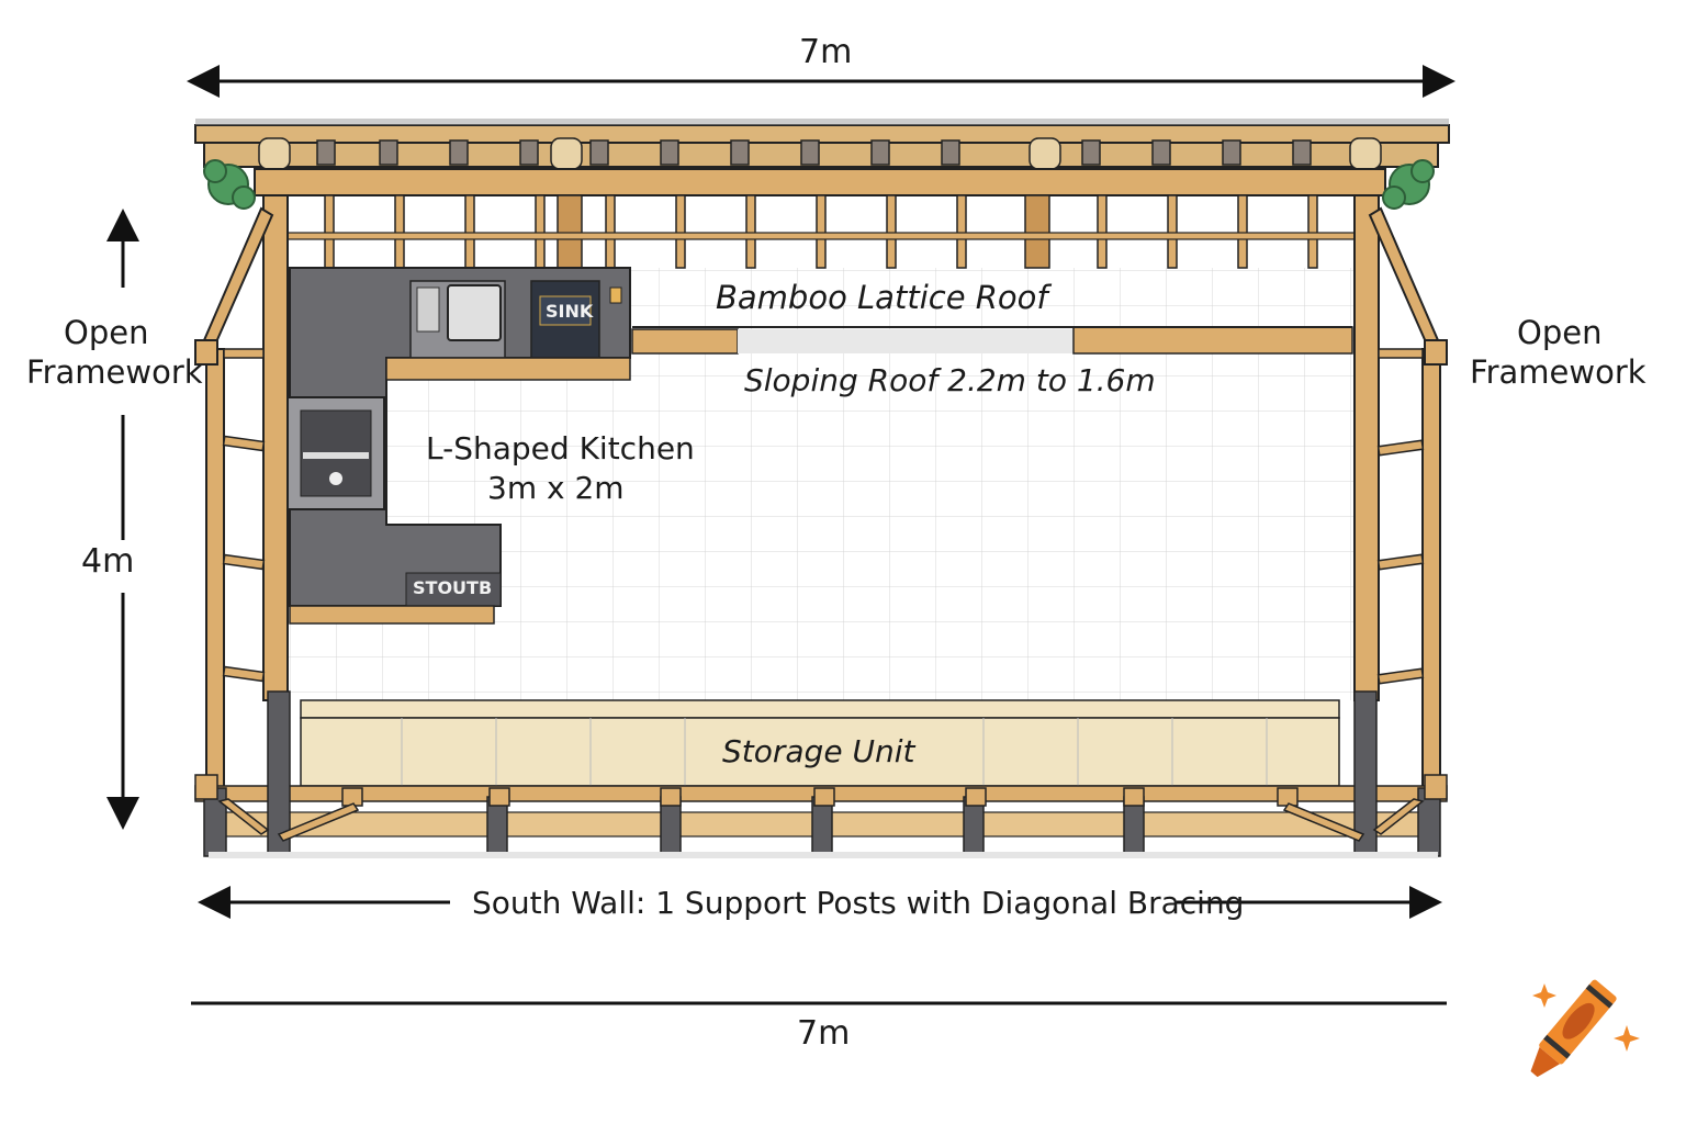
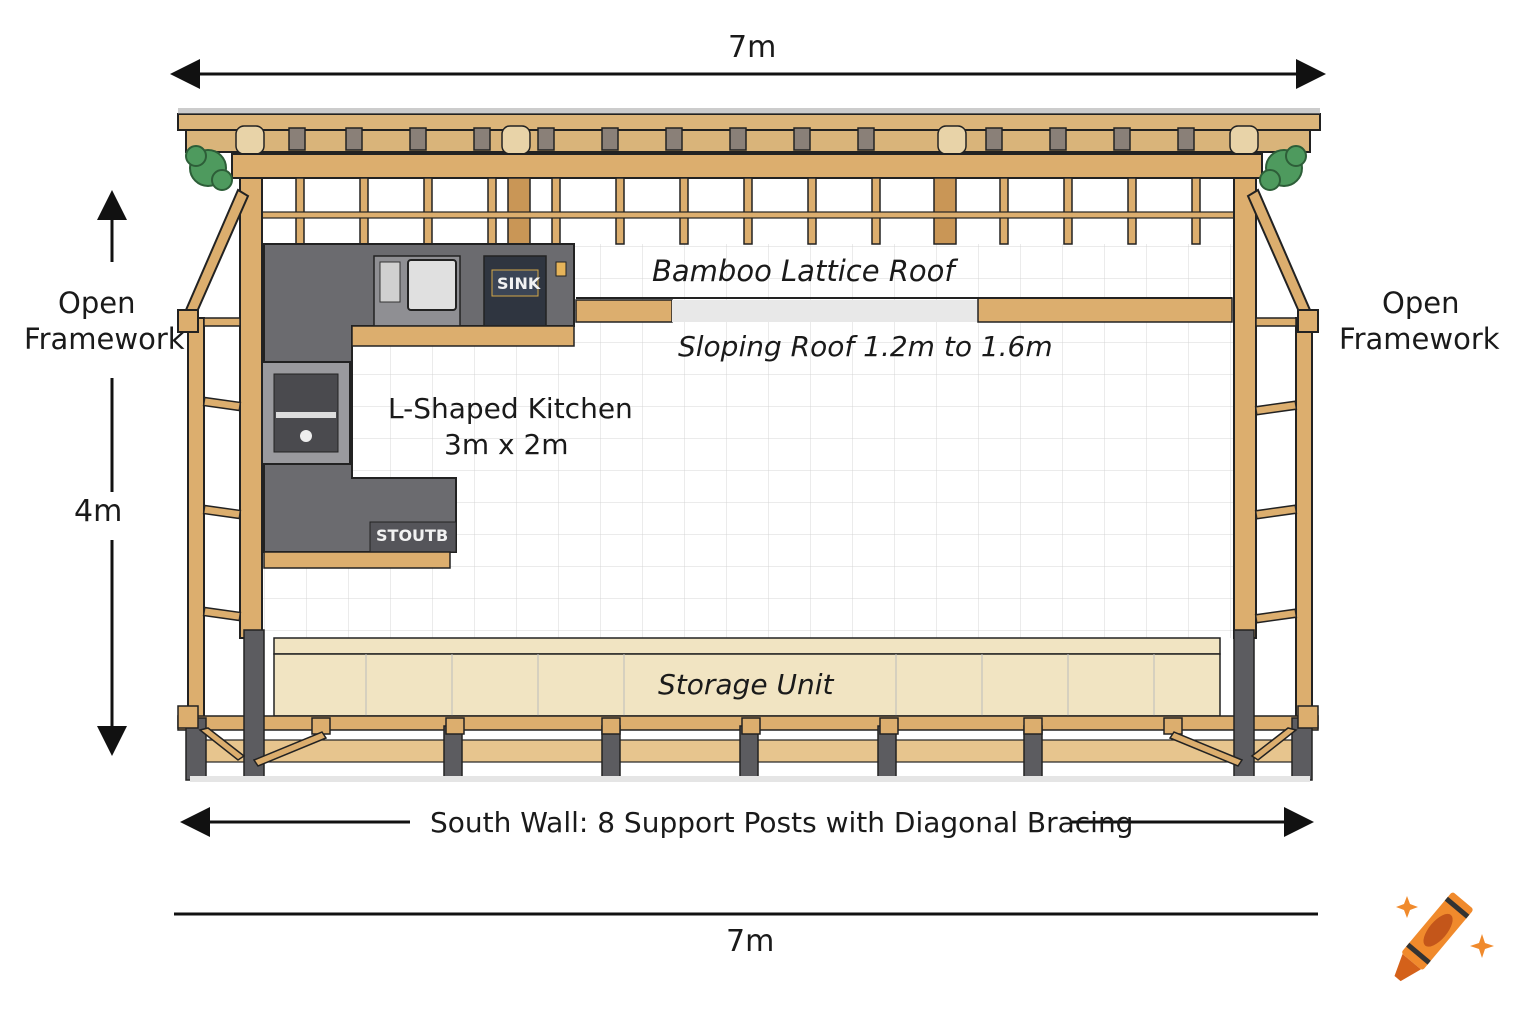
  7m
  7m
  4m
  Open
  Framework
  Open
  Framework
  Bamboo Lattice Roof
- Sloping Roof 2.2m to 1.6m
+ Sloping Roof 1.2m to 1.6m
  L-Shaped Kitchen
  3m x 2m
  SINK
  STOUTB
  Storage Unit
- South Wall: 1 Support Posts with Diagonal Bracing
+ South Wall: 8 Support Posts with Diagonal Bracing
